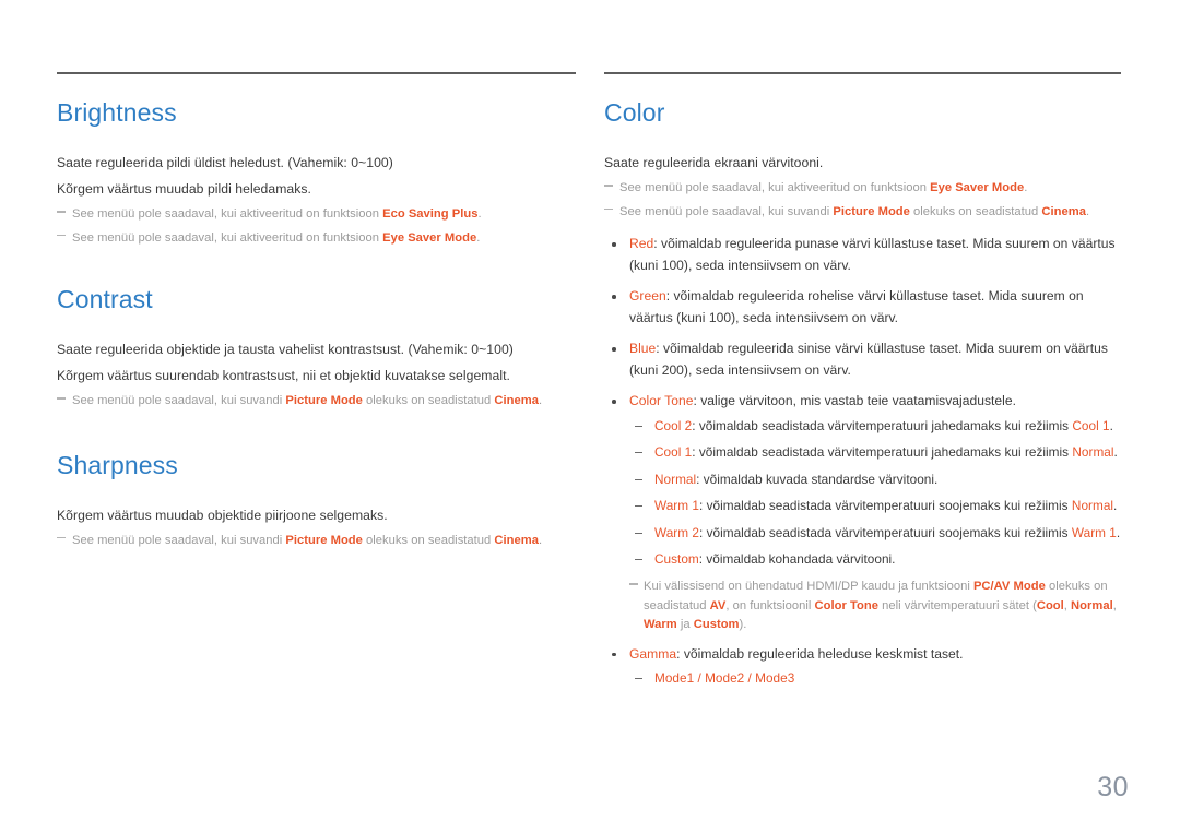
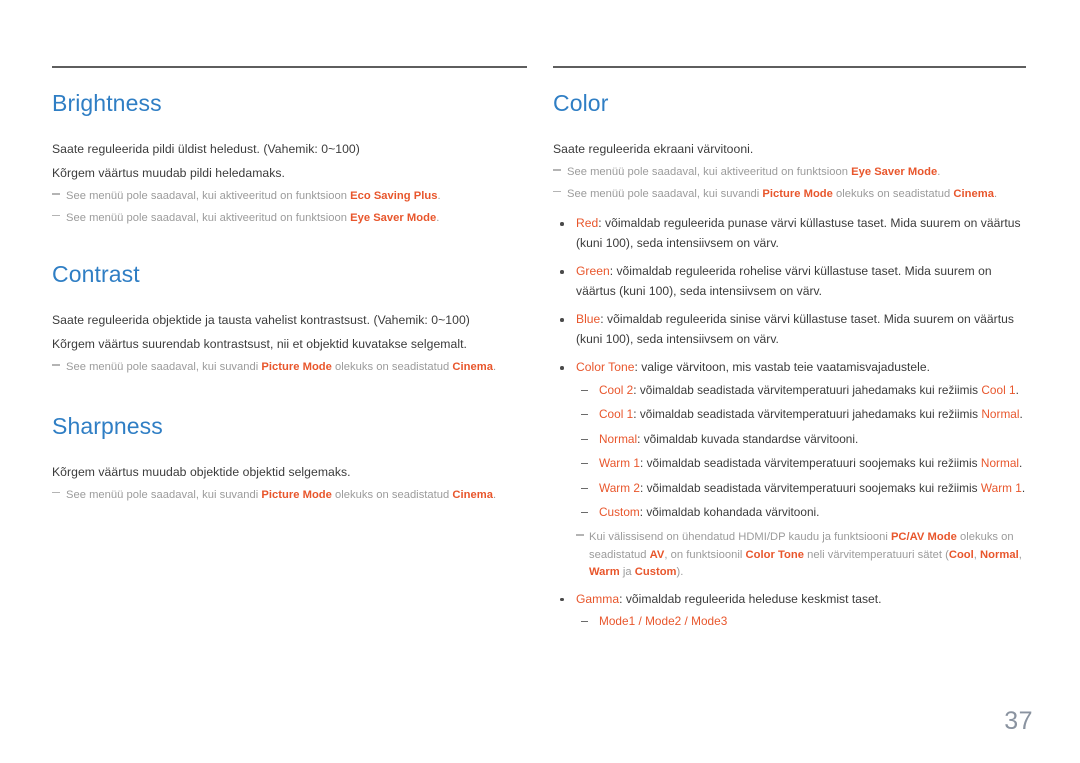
  Brightness
  Saate reguleerida pildi üldist heledust. (Vahemik: 0~100)
  Kõrgem väärtus muudab pildi heledamaks.
  See menüü pole saadaval, kui aktiveeritud on funktsioon Eco Saving Plus.
  See menüü pole saadaval, kui aktiveeritud on funktsioon Eye Saver Mode.
  Contrast
  Saate reguleerida objektide ja tausta vahelist kontrastsust. (Vahemik: 0~100)
  Kõrgem väärtus suurendab kontrastsust, nii et objektid kuvatakse selgemalt.
  See menüü pole saadaval, kui suvandi Picture Mode olekuks on seadistatud Cinema.
  Sharpness
- Kõrgem väärtus muudab objektide piirjoone selgemaks.
+ Kõrgem väärtus muudab objektide objektid selgemaks.
  See menüü pole saadaval, kui suvandi Picture Mode olekuks on seadistatud Cinema.
  Color
  Saate reguleerida ekraani värvitooni.
  See menüü pole saadaval, kui aktiveeritud on funktsioon Eye Saver Mode.
  See menüü pole saadaval, kui suvandi Picture Mode olekuks on seadistatud Cinema.
  Red: võimaldab reguleerida punase värvi küllastuse taset. Mida suurem on väärtus (kuni 100), seda intensiivsem on värv.
  Green: võimaldab reguleerida rohelise värvi küllastuse taset. Mida suurem on väärtus (kuni 100), seda intensiivsem on värv.
- Blue: võimaldab reguleerida sinise värvi küllastuse taset. Mida suurem on väärtus (kuni 200), seda intensiivsem on värv.
+ Blue: võimaldab reguleerida sinise värvi küllastuse taset. Mida suurem on väärtus (kuni 100), seda intensiivsem on värv.
  Color Tone: valige värvitoon, mis vastab teie vaatamisvajadustele.
  Cool 2: võimaldab seadistada värvitemperatuuri jahedamaks kui režiimis Cool 1.
  Cool 1: võimaldab seadistada värvitemperatuuri jahedamaks kui režiimis Normal.
  Normal: võimaldab kuvada standardse värvitooni.
  Warm 1: võimaldab seadistada värvitemperatuuri soojemaks kui režiimis Normal.
  Warm 2: võimaldab seadistada värvitemperatuuri soojemaks kui režiimis Warm 1.
  Custom: võimaldab kohandada värvitooni.
  Kui välissisend on ühendatud HDMI/DP kaudu ja funktsiooni PC/AV Mode olekuks on seadistatud AV, on funktsioonil Color Tone neli värvitemperatuuri sätet (Cool, Normal, Warm ja Custom).
  Gamma: võimaldab reguleerida heleduse keskmist taset.
  Mode1 / Mode2 / Mode3
- 30
+ 37
